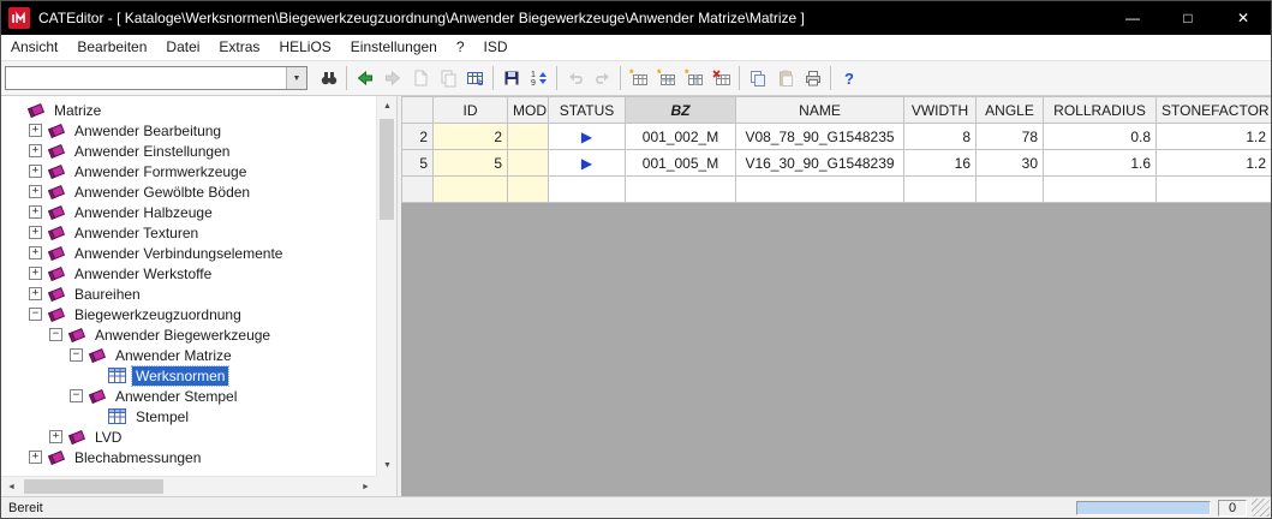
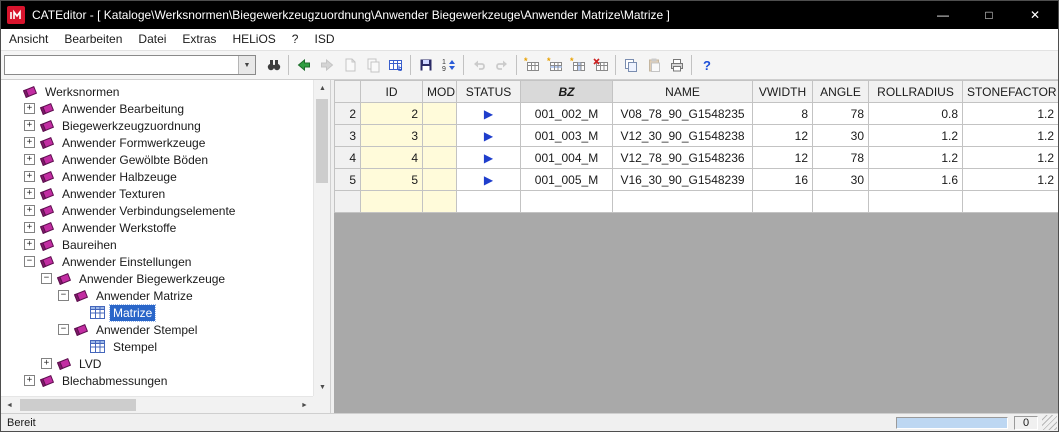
  CATEditor - [ Kataloge\Werksnormen\Biegewerkzeugzuordnung\Anwender Biegewerkzeuge\Anwender Matrize\Matrize ]
  —
  □
  ✕
  Ansicht
  Bearbeiten
  Datei
  Extras
  HELiOS
- Einstellungen
  ?
  ISD
  *
  *
  *
  ?
- Matrize
+ Werksnormen
  +
  Anwender Bearbeitung
  +
- Anwender Einstellungen
+ Biegewerkzeugzuordnung
  +
  Anwender Formwerkzeuge
  +
  Anwender Gewölbte Böden
  +
  Anwender Halbzeuge
  +
  Anwender Texturen
  +
  Anwender Verbindungselemente
  +
  Anwender Werkstoffe
  +
  Baureihen
  −
- Biegewerkzeugzuordnung
+ Anwender Einstellungen
  −
  Anwender Biegewerkzeuge
  −
  Anwender Matrize
- Werksnormen
+ Matrize
  −
  Anwender Stempel
  Stempel
  +
  LVD
  +
  Blechabmessungen
  	ID	MOD	STATUS	BZ	NAME	VWIDTH	ANGLE	ROLLRADIUS	STONEFACTOR
  2	2		▶	001_002_M	V08_78_90_G1548235	8	78	0.8	1.2
+ 3	3		▶	001_003_M	V12_30_90_G1548238	12	30	1.2	1.2
+ 4	4		▶	001_004_M	V12_78_90_G1548236	12	78	1.2	1.2
  5	5		▶	001_005_M	V16_30_90_G1548239	16	30	1.6	1.2
  Bereit
  0
